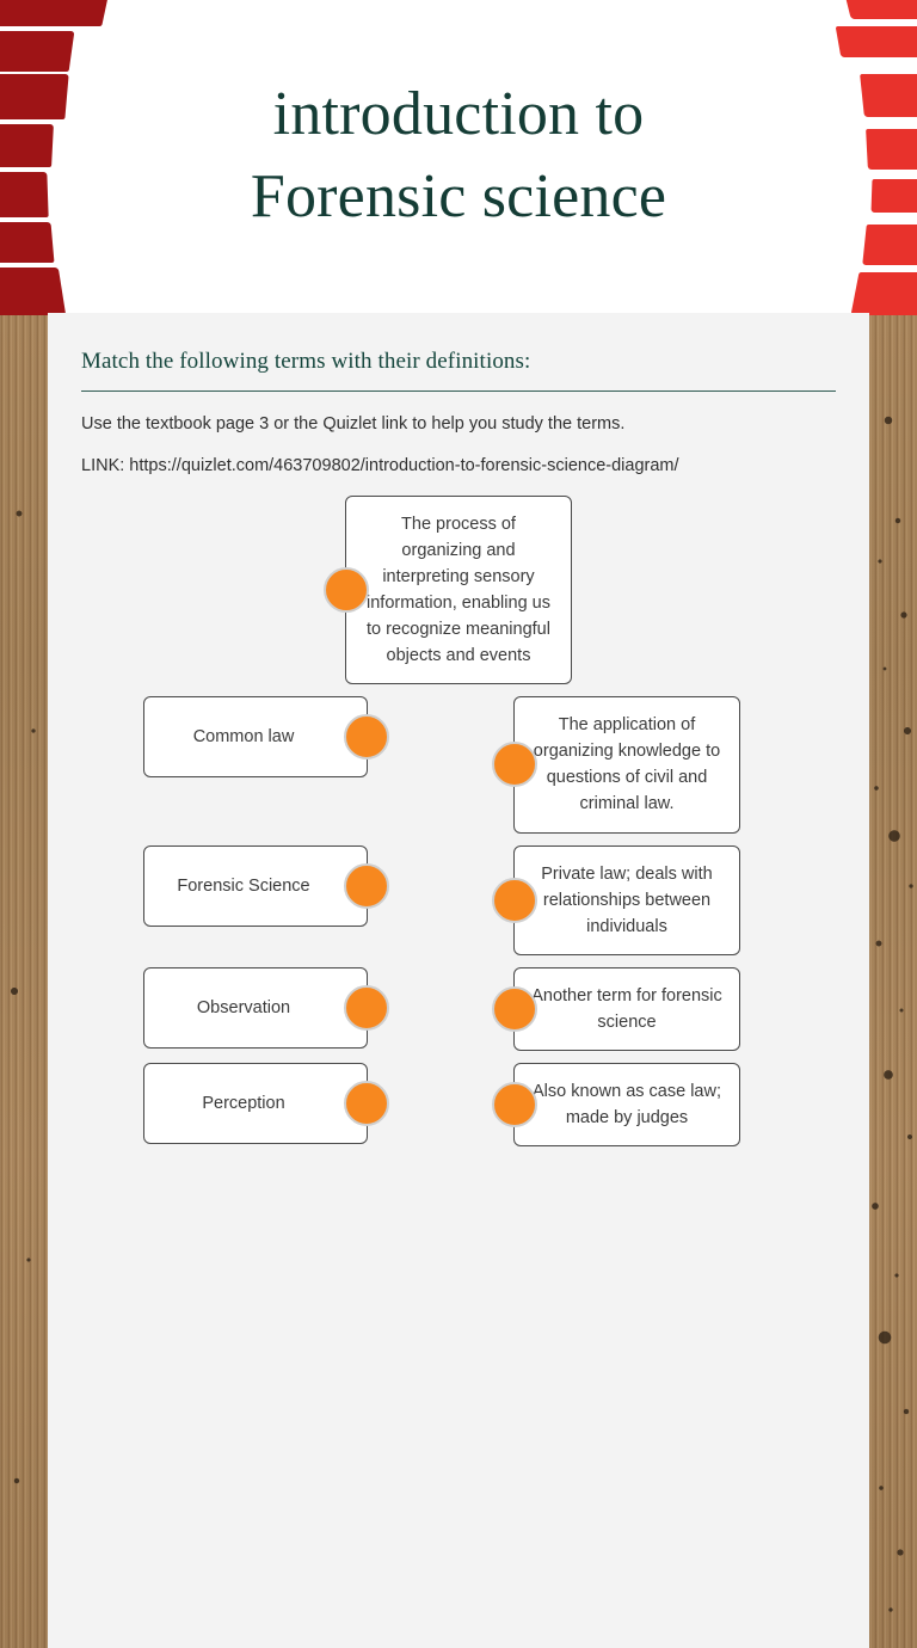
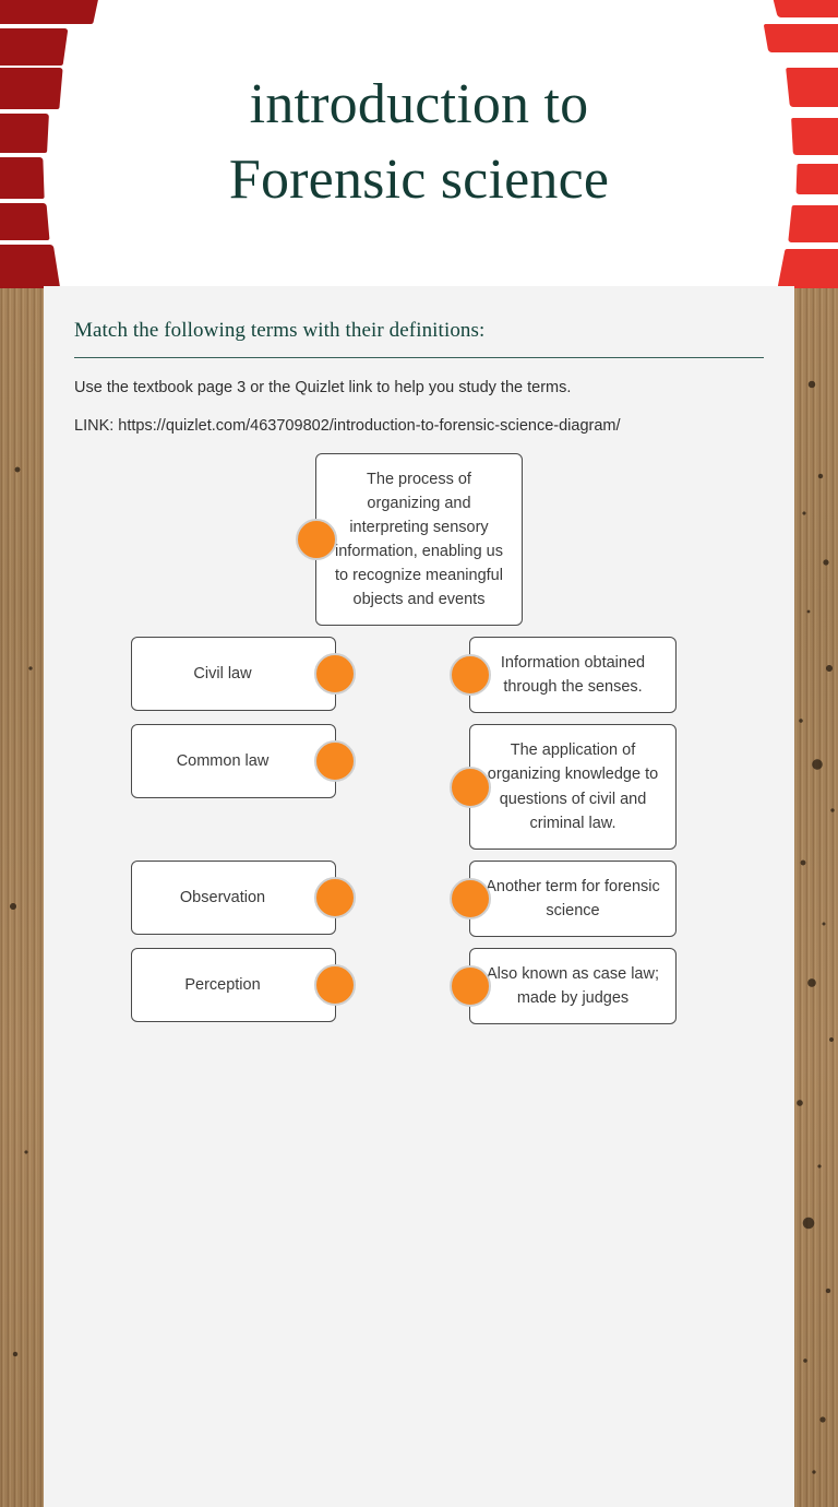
  introduction to
  Forensic science
  Match the following terms with their definitions:
  Use the textbook page 3 or the Quizlet link to help you study the terms.
  LINK: https://quizlet.com/463709802/introduction-to-forensic-science-diagram/
  The process of organizing and interpreting sensory information, enabling us to recognize meaningful objects and events
+ Civil law
+ Information obtained through the senses.
  Common law
  The application of organizing knowledge to questions of civil and criminal law.
- Forensic Science
- Private law; deals with relationships between individuals
  Observation
  Another term for forensic science
  Perception
  Also known as case law; made by judges
